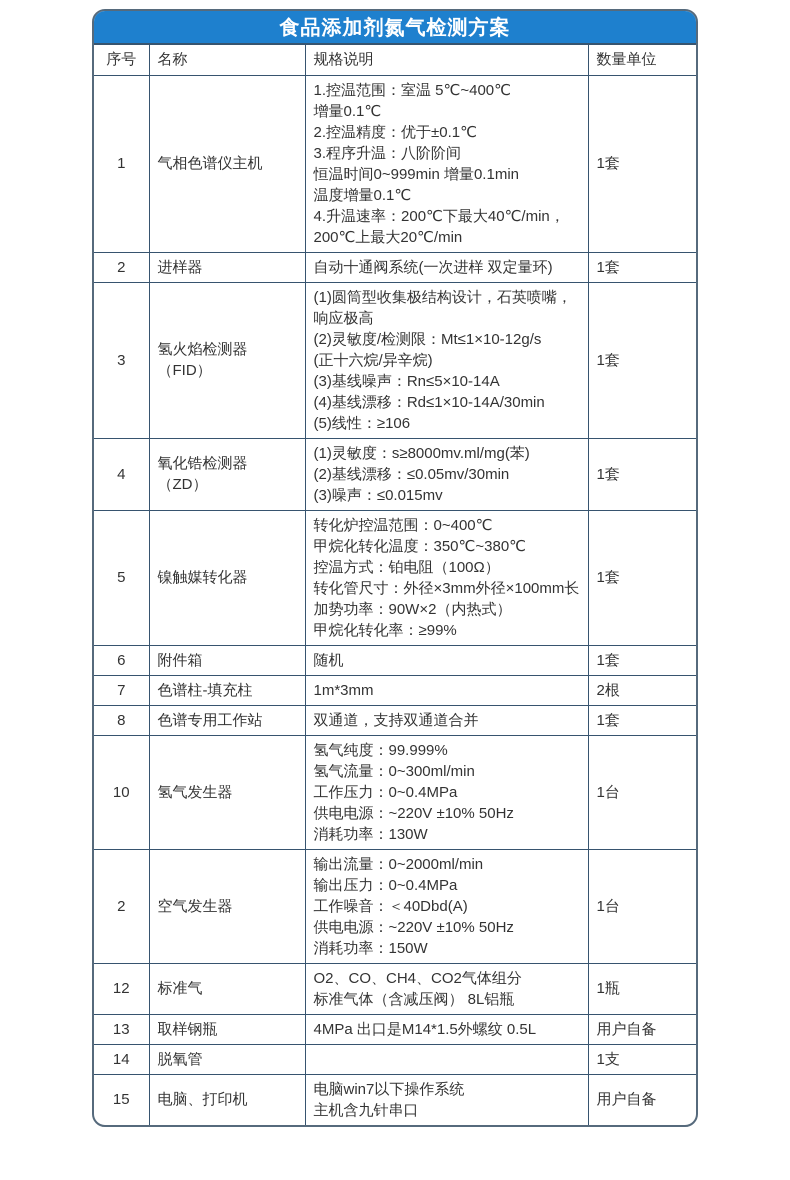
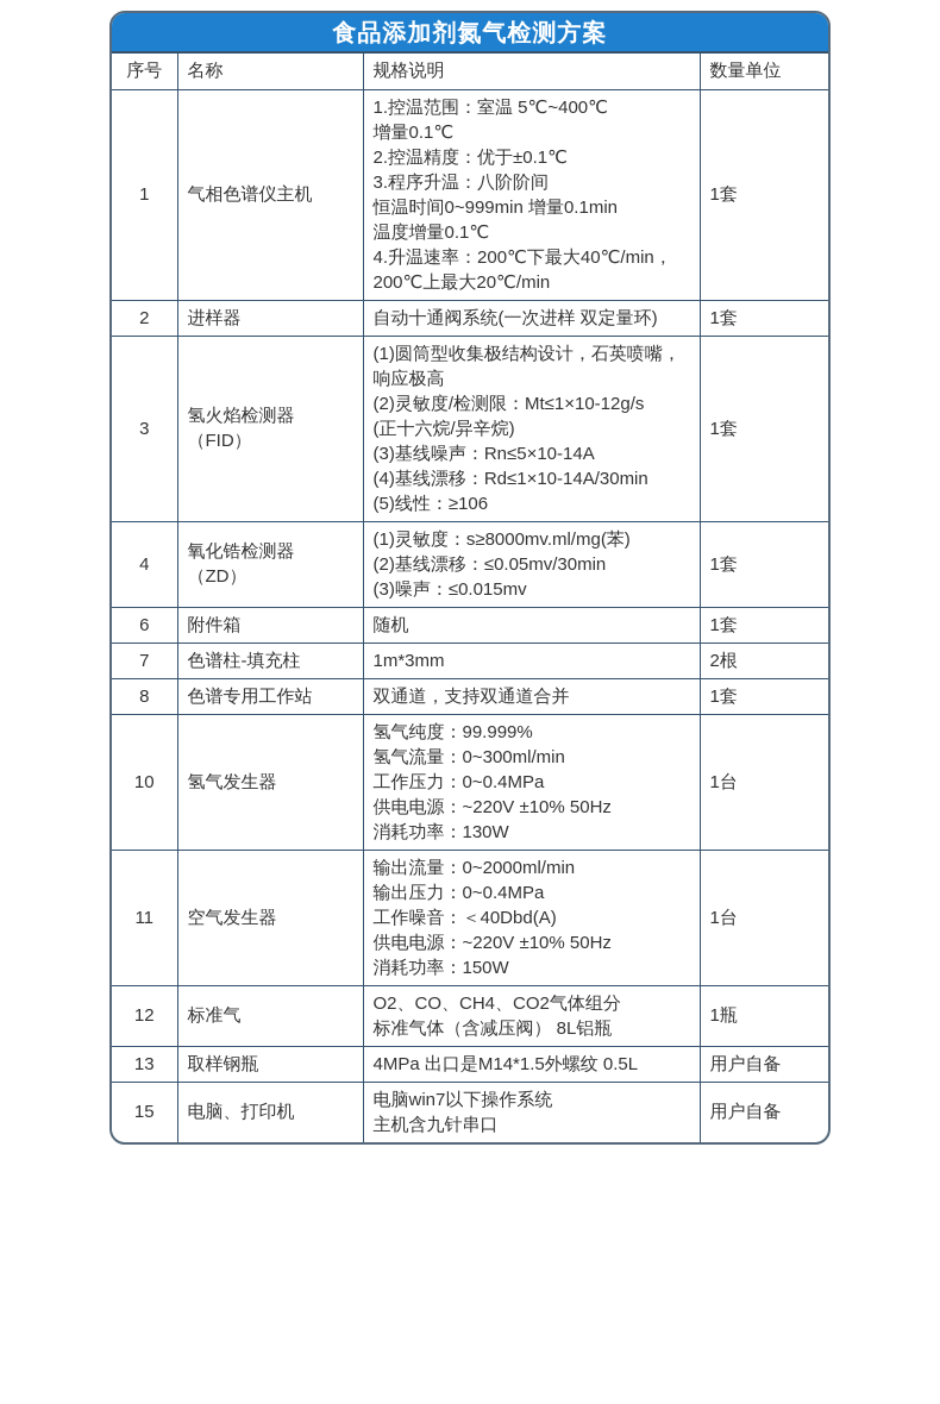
  食品添加剂氮气检测方案
  序号	名称	规格说明	数量单位
  1	气相色谱仪主机	1.控温范围：室温 5℃~400℃ 增量0.1℃ 2.控温精度：优于±0.1℃ 3.程序升温：八阶阶间 恒温时间0~999min 增量0.1min 温度增量0.1℃ 4.升温速率：200℃下最大40℃/min， 200℃上最大20℃/min	1套
  2	进样器	自动十通阀系统(一次进样 双定量环)	1套
  3	氢火焰检测器（FID）	(1)圆筒型收集极结构设计，石英喷嘴， 响应极高 (2)灵敏度/检测限：Mt≤1×10-12g/s (正十六烷/异辛烷) (3)基线噪声：Rn≤5×10-14A (4)基线漂移：Rd≤1×10-14A/30min (5)线性：≥106	1套
  4	氧化锆检测器（ZD）	(1)灵敏度：s≥8000mv.ml/mg(苯) (2)基线漂移：≤0.05mv/30min (3)噪声：≤0.015mv	1套
- 5	镍触媒转化器	转化炉控温范围：0~400℃ 甲烷化转化温度：350℃~380℃ 控温方式：铂电阻（100Ω） 转化管尺寸：外径×3mm外径×100mm长 加势功率：90W×2（内热式） 甲烷化转化率：≥99%	1套
  6	附件箱	随机	1套
  7	色谱柱-填充柱	1m*3mm	2根
  8	色谱专用工作站	双通道，支持双通道合并	1套
  10	氢气发生器	氢气纯度：99.999% 氢气流量：0~300ml/min 工作压力：0~0.4MPa 供电电源：~220V ±10% 50Hz 消耗功率：130W	1台
- 2	空气发生器	输出流量：0~2000ml/min 输出压力：0~0.4MPa 工作噪音：＜40Dbd(A) 供电电源：~220V ±10% 50Hz 消耗功率：150W	1台
+ 11	空气发生器	输出流量：0~2000ml/min 输出压力：0~0.4MPa 工作噪音：＜40Dbd(A) 供电电源：~220V ±10% 50Hz 消耗功率：150W	1台
  12	标准气	O2、CO、CH4、CO2气体组分 标准气体（含减压阀） 8L铝瓶	1瓶
  13	取样钢瓶	4MPa 出口是M14*1.5外螺纹 0.5L	用户自备
- 14	脱氧管		1支
  15	电脑、打印机	电脑win7以下操作系统 主机含九针串口	用户自备
